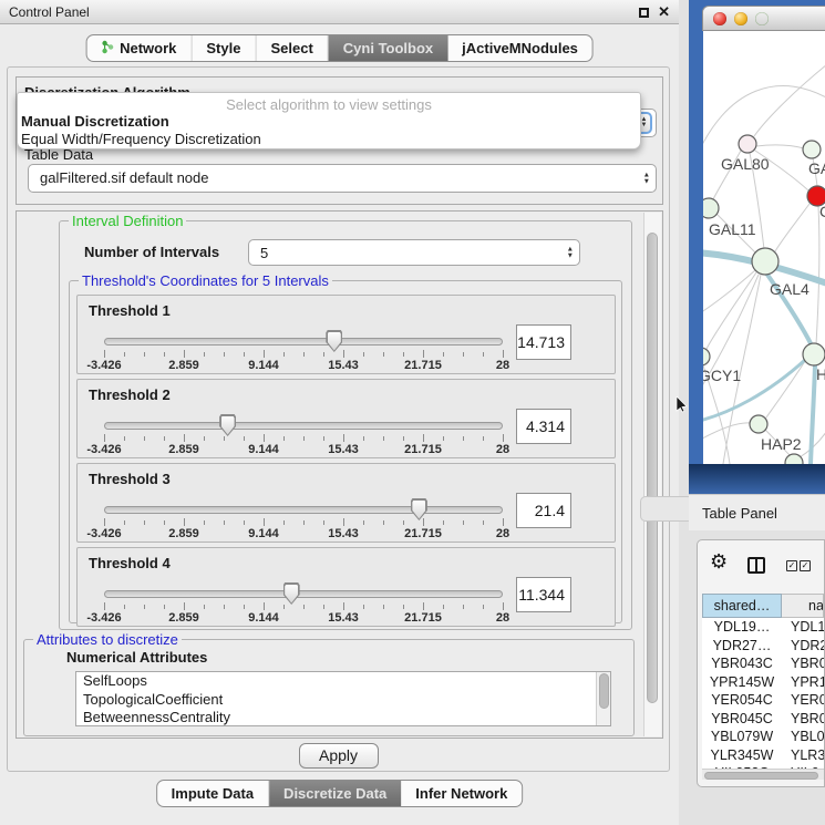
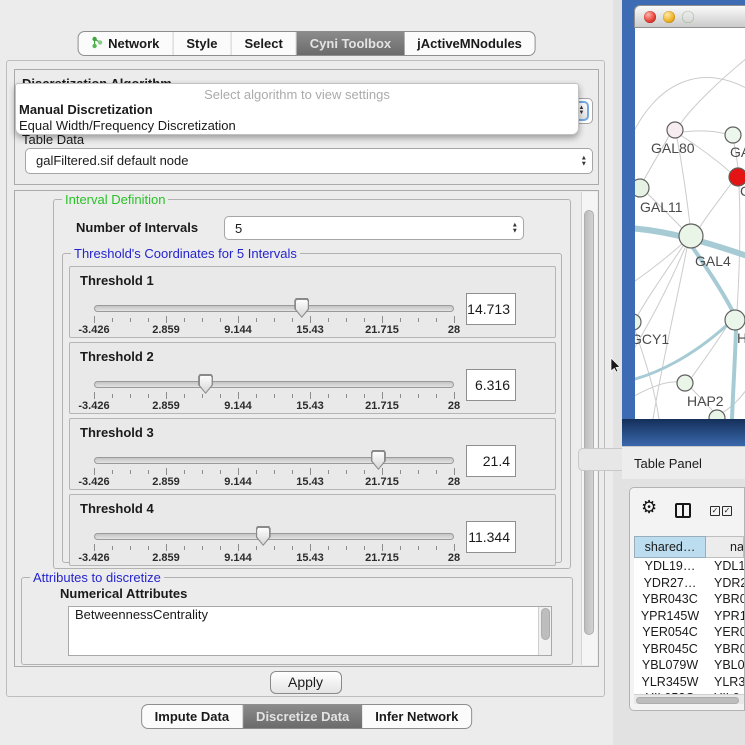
- Control Panel
- ✕
  Network
  Style
  Select
  Cyni Toolbox
  jActiveMNodules
  Table Data
  galFiltered.sif default node
  Select algorithm to view settings
  Manual Discretization
  Equal Width/Frequency Discretization
  Interval Definition
  Number of Intervals
  5
  Threshold's Coordinates for 5 Intervals
  Threshold 1
  -3.426
  2.859
  9.144
  15.43
  21.715
  28
  14.713
  Threshold 2
  -3.426
  2.859
  9.144
  15.43
  21.715
  28
- 4.314
+ 6.316
  Threshold 3
  -3.426
  2.859
  9.144
  15.43
  21.715
  28
  21.4
  Threshold 4
  -3.426
  2.859
  9.144
  15.43
  21.715
  28
  11.344
  Attributes to discretize
  Numerical Attributes
- SelfLoops
- TopologicalCoefficient
  BetweennessCentrality
  Apply
  Impute Data
  Discretize Data
  Infer Network
  GAL80
  GAL11
  GAL4
  H
  GCY1
  HAP2
  Table Panel
  ⚙
  ✓
  ✓
  shared…
  na
  YDL19…
  YDL1
  YDR27…
  YDR2
  YBR043C
  YBR0
  YPR145W
  YPR1
  YER054C
  YER0
  YBR045C
  YBR0
  YBL079W
  YBL0
  YLR345W
  YLR3
